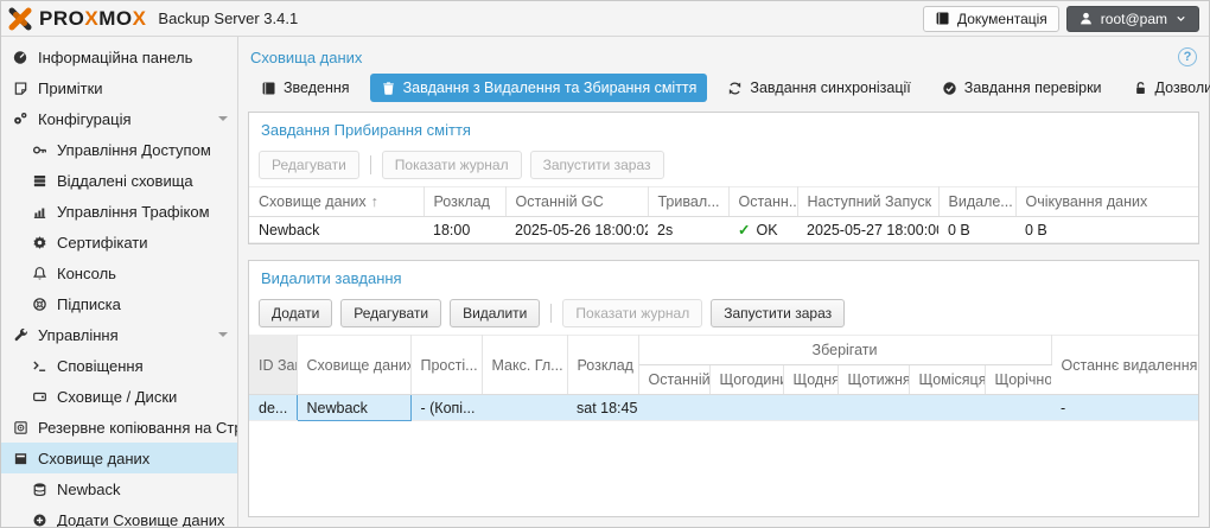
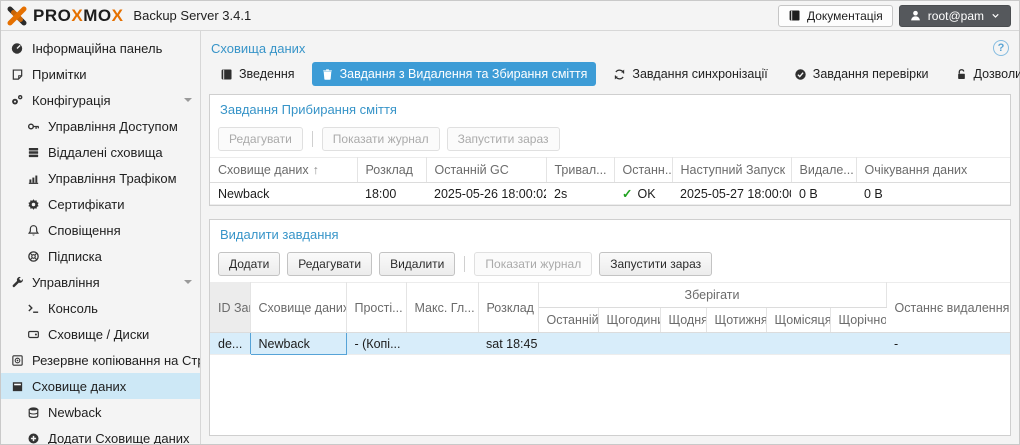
  PROXMOX
  Backup Server 3.4.1
  Документація
  root@pam
  Інформаційна панель
  Примітки
  Конфігурація
  Управління Доступом
  Віддалені сховища
  Управління Трафіком
  Сертифікати
- Консоль
+ Сповіщення
  Підписка
  Управління
- Сповіщення
+ Консоль
  Сховище / Диски
  Резервне копіювання на Ст
  Сховище даних
  Newback
  Додати Сховище даних
  Сховища даних
  ?
  Зведення
  Завдання з Видалення та Збирання сміття
  Завдання синхронізації
  Завдання перевірки
  Дозволи
  Завдання Прибирання сміття
  Редагувати
  Показати журнал
  Запустити зараз
  Сховище даних ↑	Розклад	Останній GC	Тривал...	Останн..	Наступний Запуск	Видале...	Очікування даних
  Newback	18:00	2025-05-26 18:00:0	2s	✓ OK	2025-05-27 18:00:0	0 B	0 B
  Видалити завдання
  Додати
  Редагувати
  Видалити
  Показати журнал
  Запустити зараз
  ID За	Сховище дани	Прості...	Макс. Гл...	Розклад	Зберігати	Останнє видалення
  Останній	Щогодин	Щодня	Щотижня	Щомісяця	Щорічно
  de...	Newback	- (Копі...		sat 18:45							-
